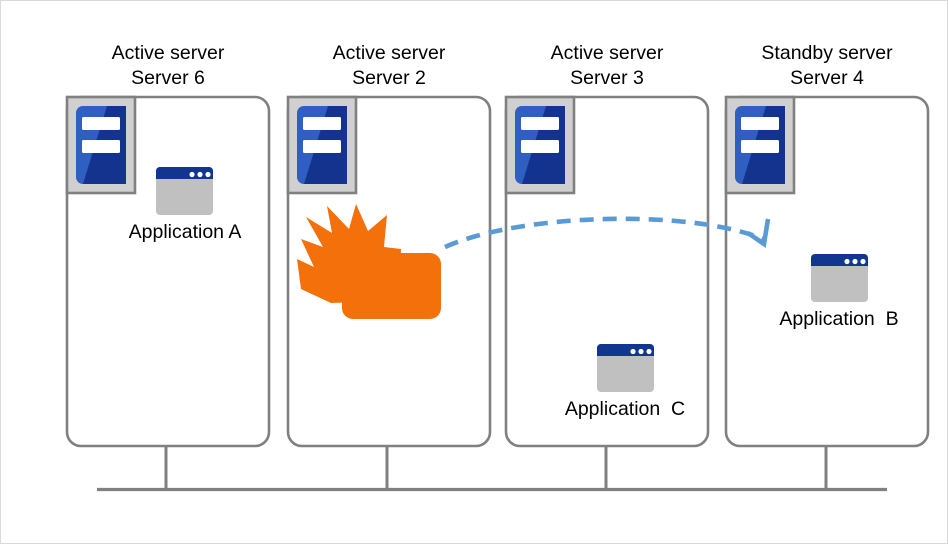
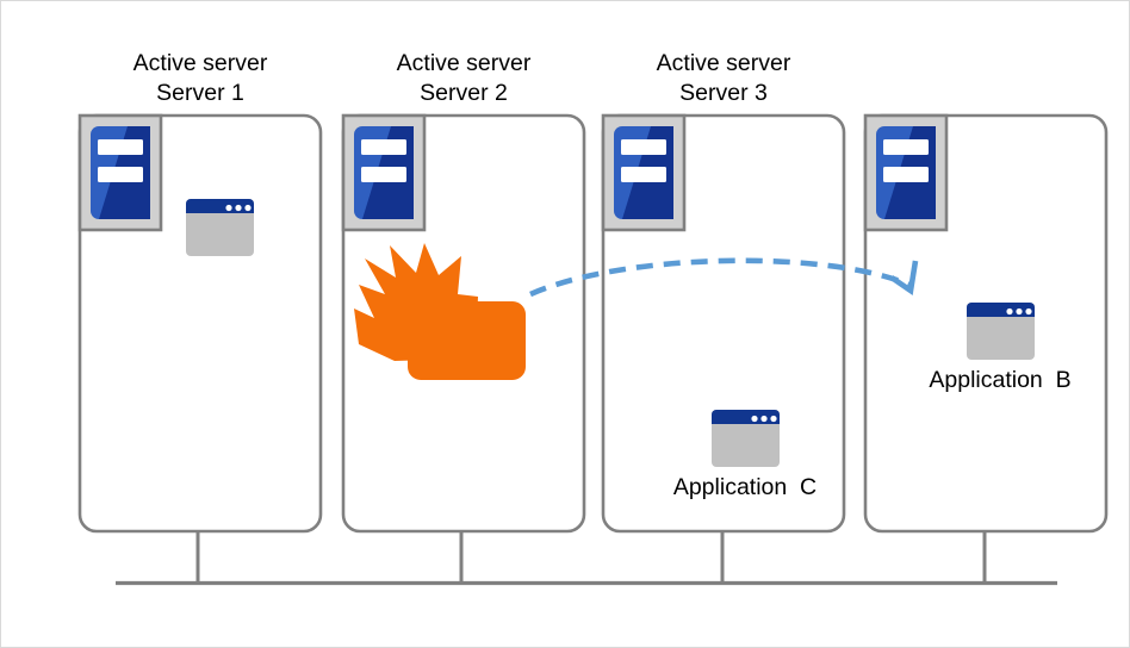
  Active server
- Server 6
+ Server 1
  Active server
  Server 2
  Active server
  Server 3
- Standby server
- Server 4
- Application A
  Application C
  Application B
